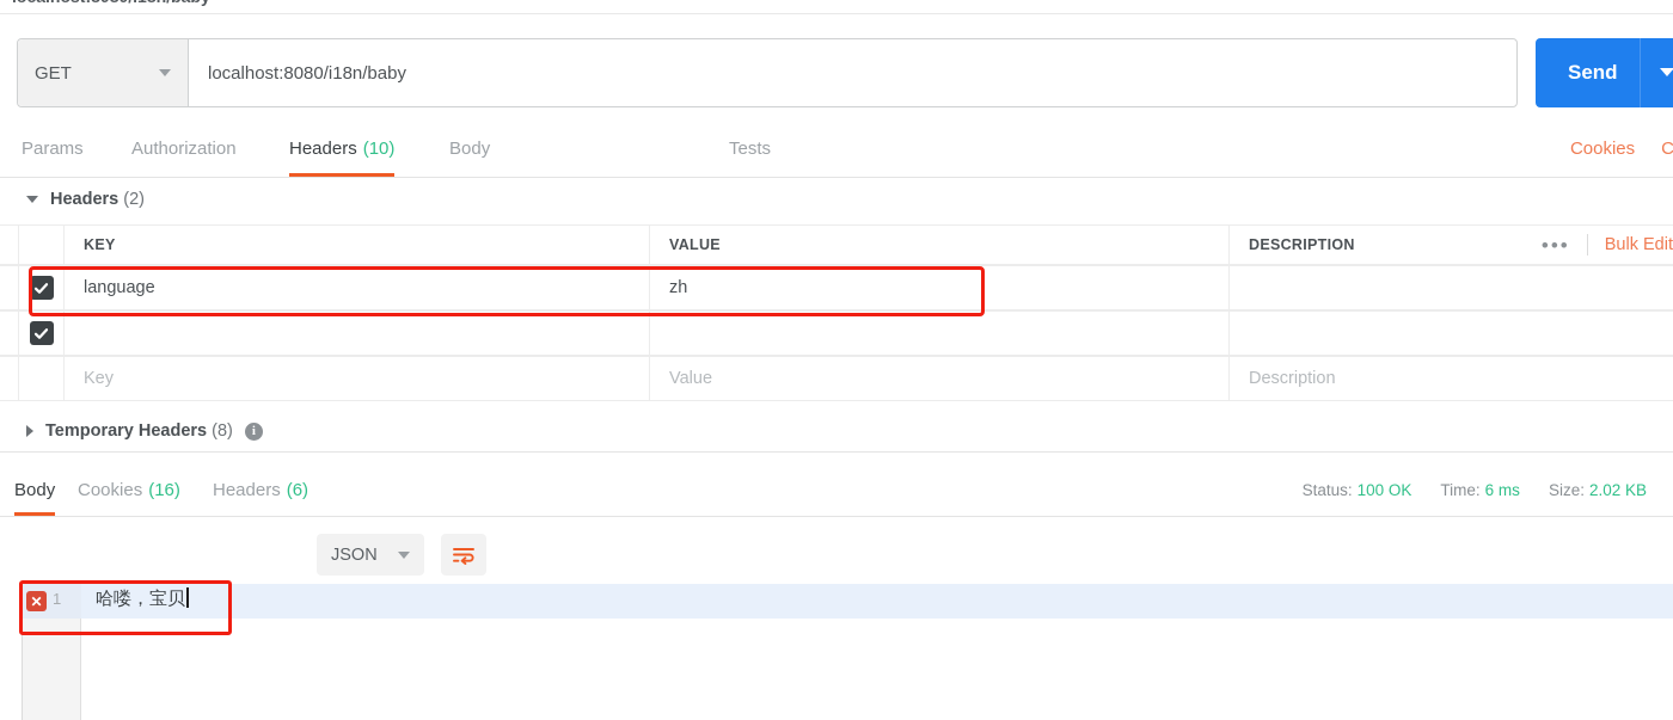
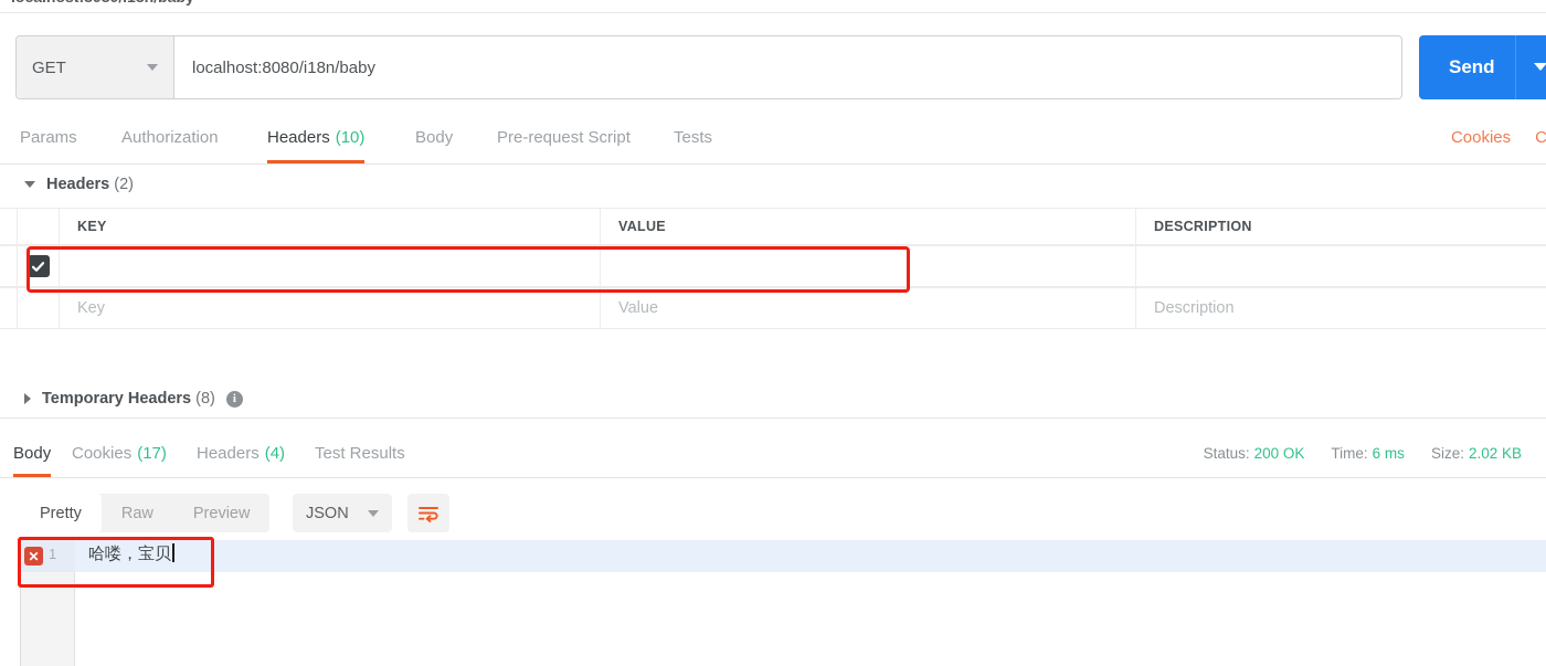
  GET
  localhost:8080/i18n/baby
  Send
  Params
  Authorization
  Headers
  (10)
  Body
+ Pre-request Script
  Tests
  Cookies
  Headers (2)
  KEY
  VALUE
  DESCRIPTION
- •••
- Bulk Edit
- language
- zh
  Key
  Value
  Description
  Temporary Headers (8)
  i
  Body
  Cookies
- (16)
+ (17)
  Headers
- (6)
+ (4)
+ Test Results
- Status: 100 OK
+ Status: 200 OK
  Time: 6 ms
  Size: 2.02 KB
+ Pretty
+ Raw
+ Preview
  JSON
  ✕
  1
  哈喽，宝贝
